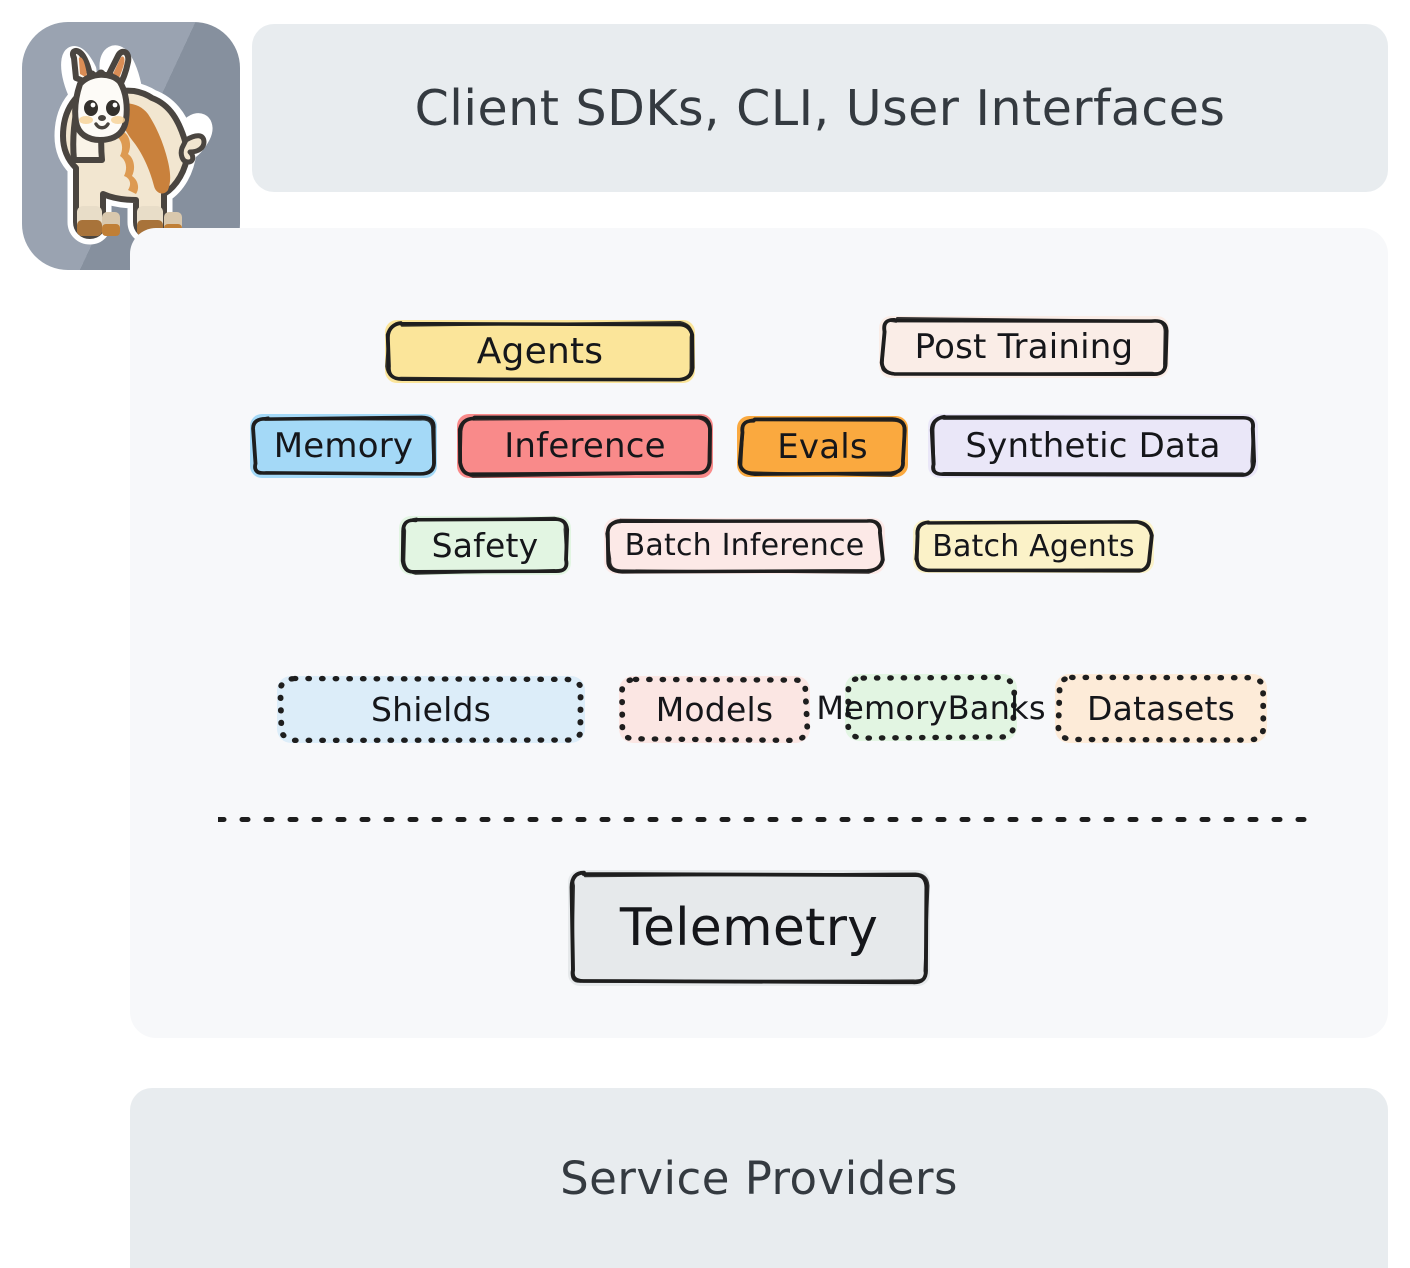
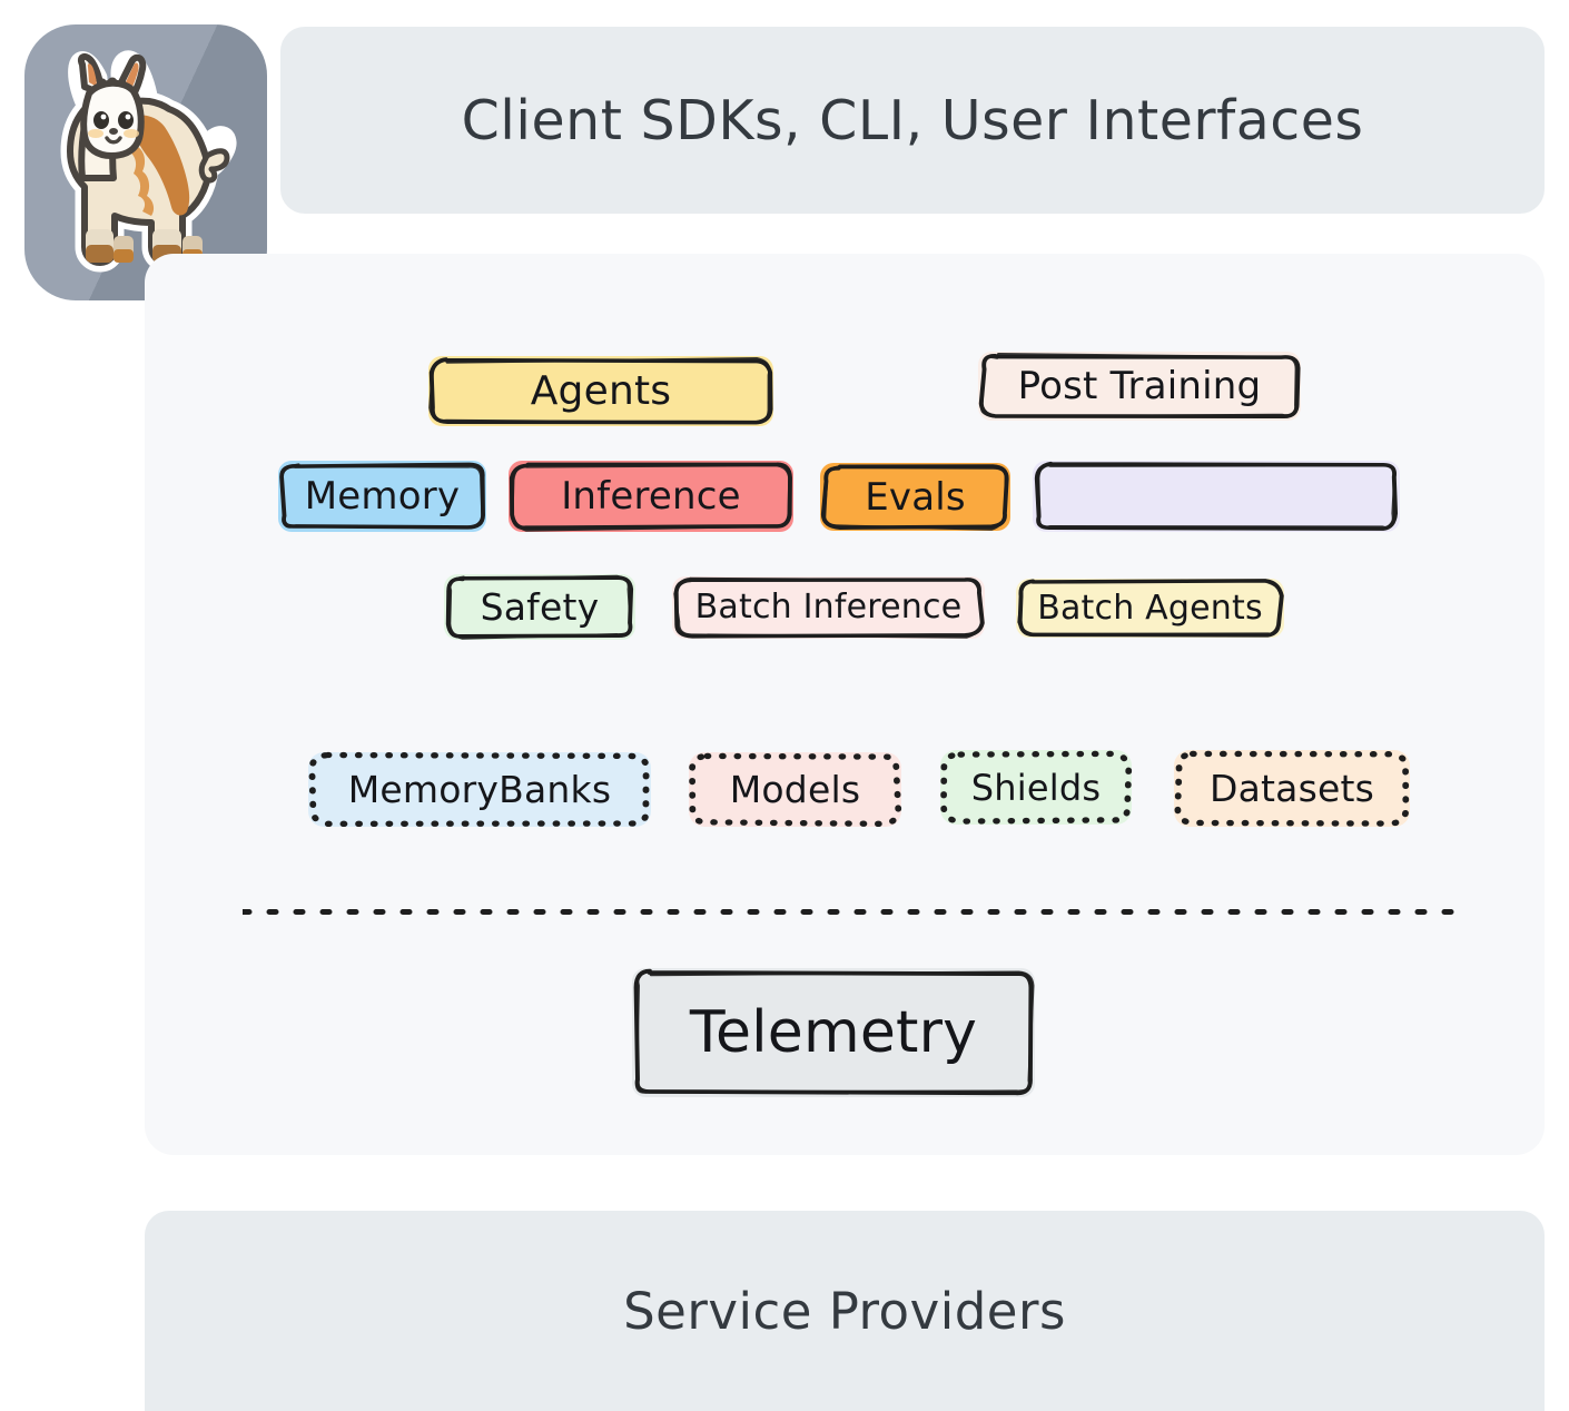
  Client SDKs, CLI, User Interfaces
  Agents
  Post Training
  Memory
  Inference
  Evals
- Synthetic Data
  Safety
  Batch Inference
  Batch Agents
- Shields
+ MemoryBanks
  Models
- MemoryBanks
+ Shields
  Datasets
  Telemetry
  Service Providers
